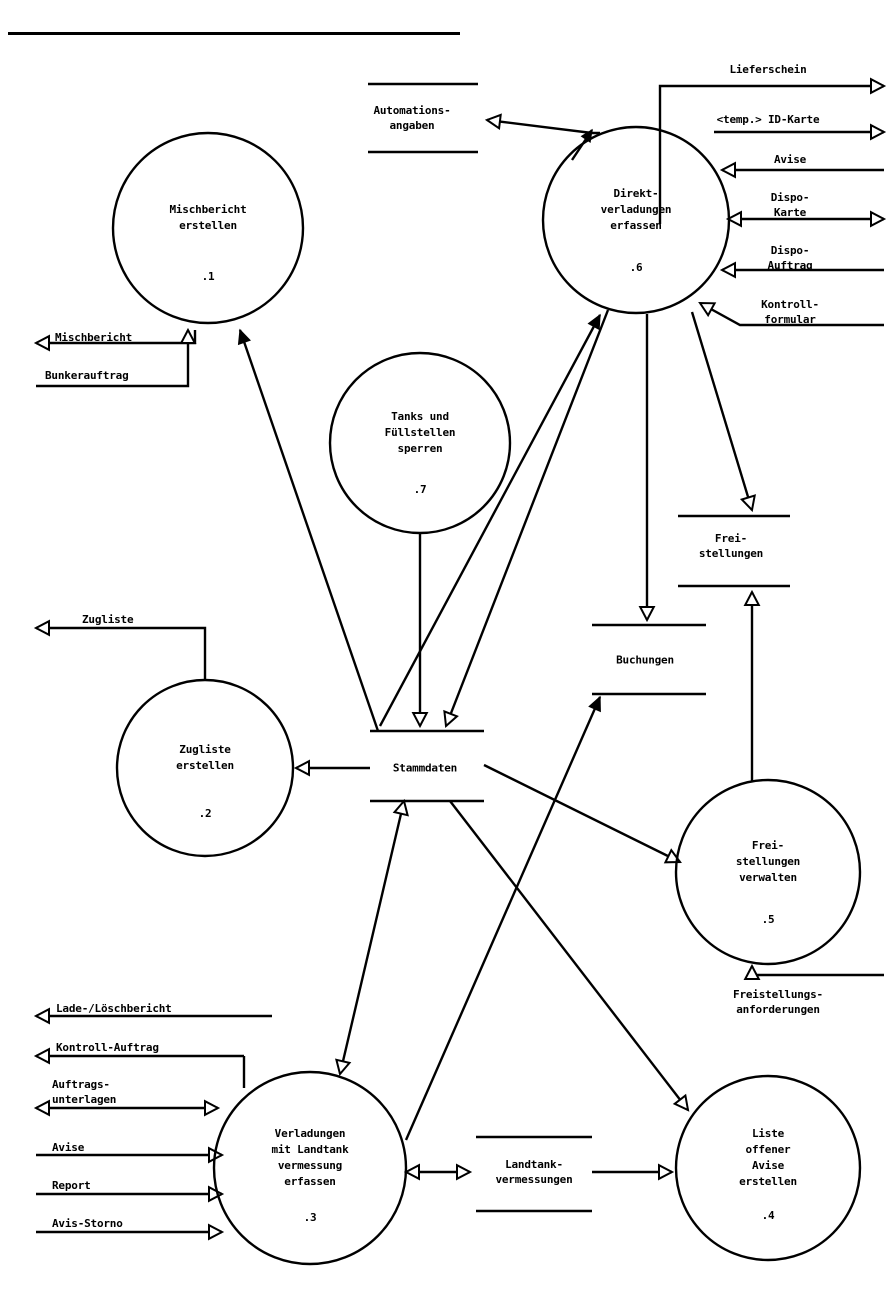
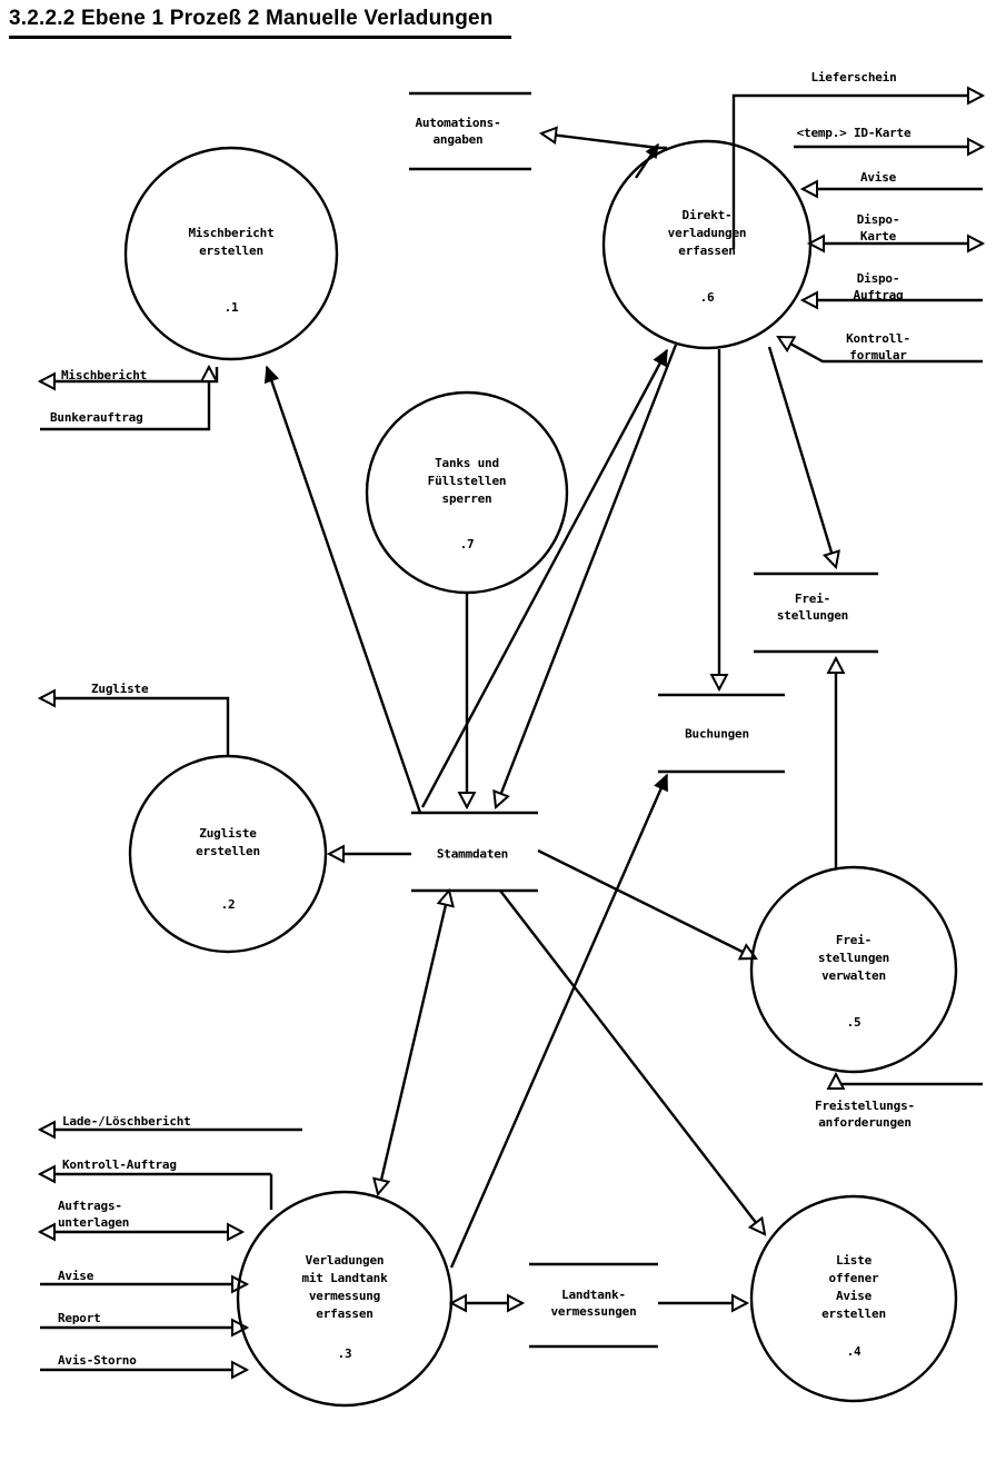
+ 3.2.2.2 Ebene 1 Prozeß 2 Manuelle Verladungen
  Mischbericht
  erstellen
  .1
  Zugliste
  erstellen
  .2
  Verladungen
  mit Landtank
  vermessung
  erfassen
  .3
  Liste
  offener
  Avise
  erstellen
  .4
  Frei-
  stellungen
  verwalten
  .5
  Direkt-
  verladungen
  erfassen
  .6
  Tanks und
  Füllstellen
  sperren
  .7
  Automations-
  angaben
  Frei-
  stellungen
  Buchungen
  Stammdaten
  Landtank-
  vermessungen
  Lieferschein
  <temp.> ID-Karte
  Avise
  Dispo-
  Karte
  Dispo-
  Auftrag
  Kontroll-
  formular
  Mischbericht
  Bunkerauftrag
  Zugliste
  Freistellungs-
  anforderungen
  Lade-/Löschbericht
  Kontroll-Auftrag
  Auftrags-
  unterlagen
  Avise
  Report
  Avis-Storno
